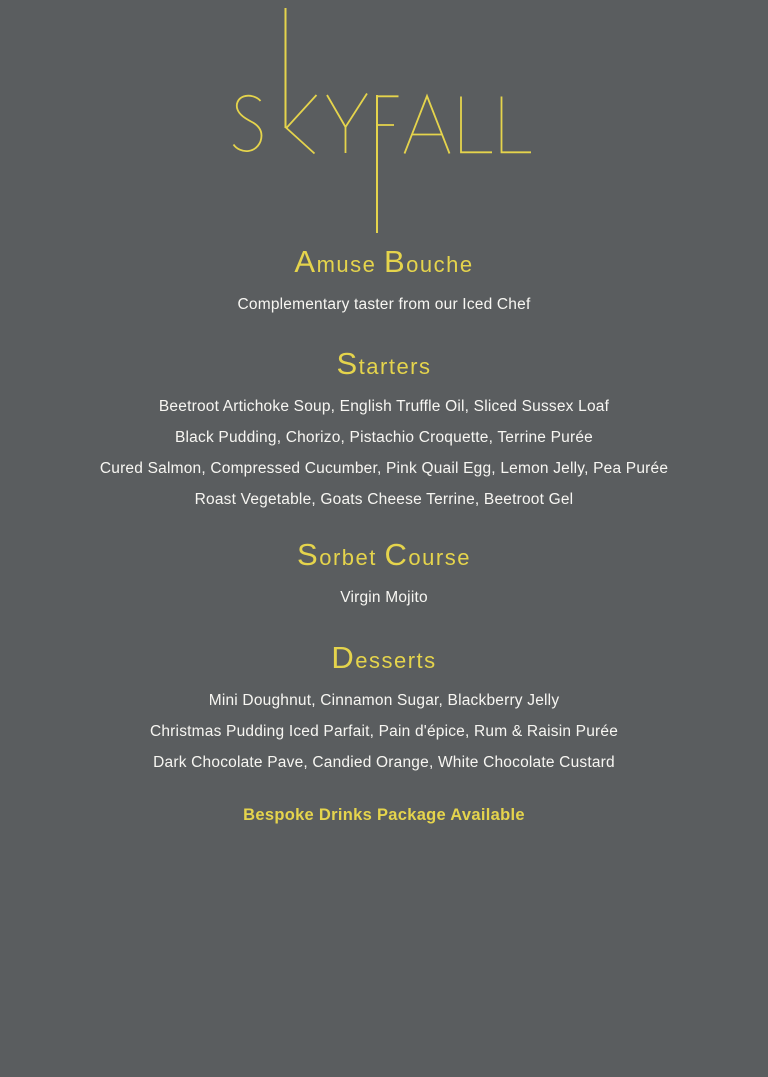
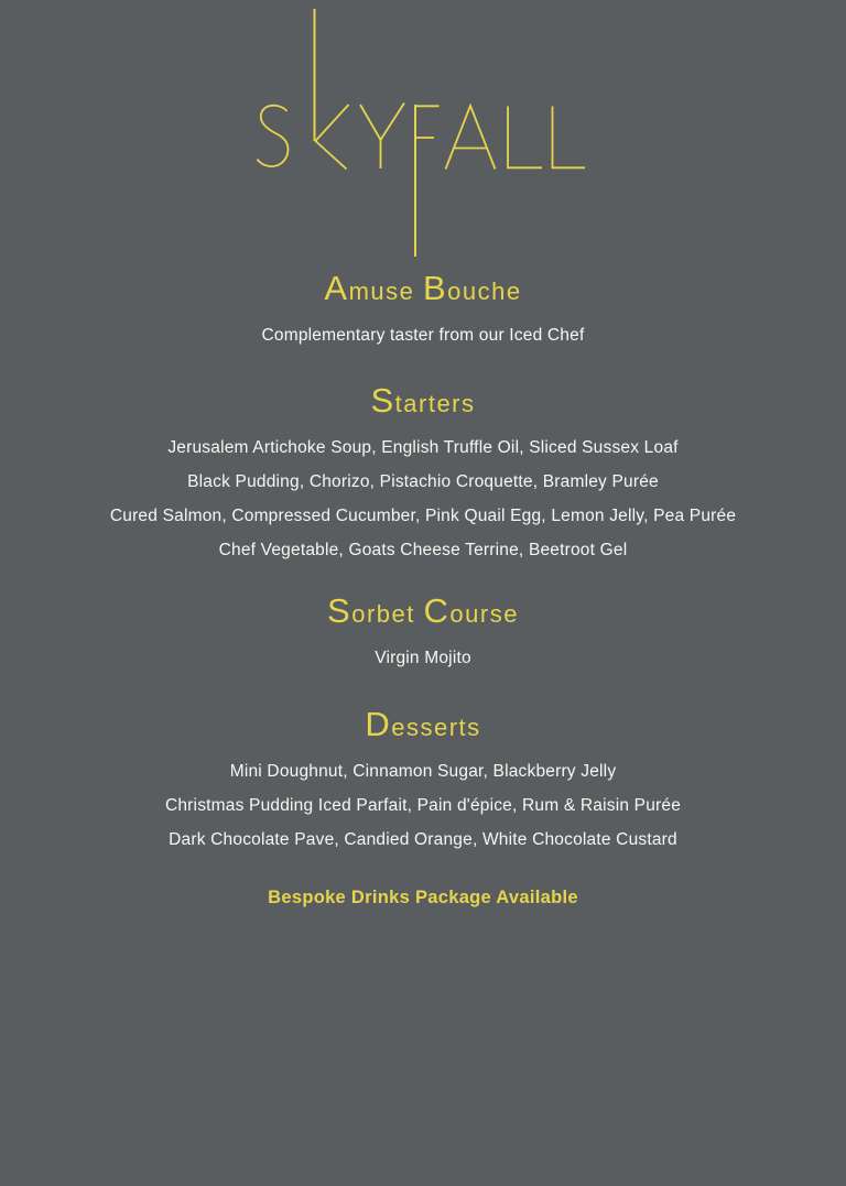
  Amuse Bouche
  Complementary taster from our Iced Chef
  Starters
- Beetroot Artichoke Soup, English Truffle Oil, Sliced Sussex Loaf
+ Jerusalem Artichoke Soup, English Truffle Oil, Sliced Sussex Loaf
- Black Pudding, Chorizo, Pistachio Croquette, Terrine Purée
+ Black Pudding, Chorizo, Pistachio Croquette, Bramley Purée
  Cured Salmon, Compressed Cucumber, Pink Quail Egg, Lemon Jelly, Pea Purée
- Roast Vegetable, Goats Cheese Terrine, Beetroot Gel
+ Chef Vegetable, Goats Cheese Terrine, Beetroot Gel
  Sorbet Course
  Virgin Mojito
  Desserts
  Mini Doughnut, Cinnamon Sugar, Blackberry Jelly
  Christmas Pudding Iced Parfait, Pain d'épice, Rum & Raisin Purée
  Dark Chocolate Pave, Candied Orange, White Chocolate Custard
  Bespoke Drinks Package Available
